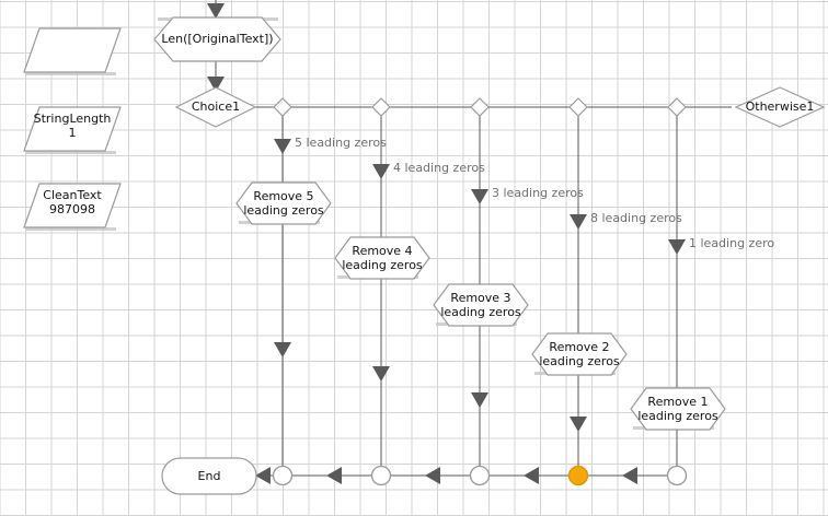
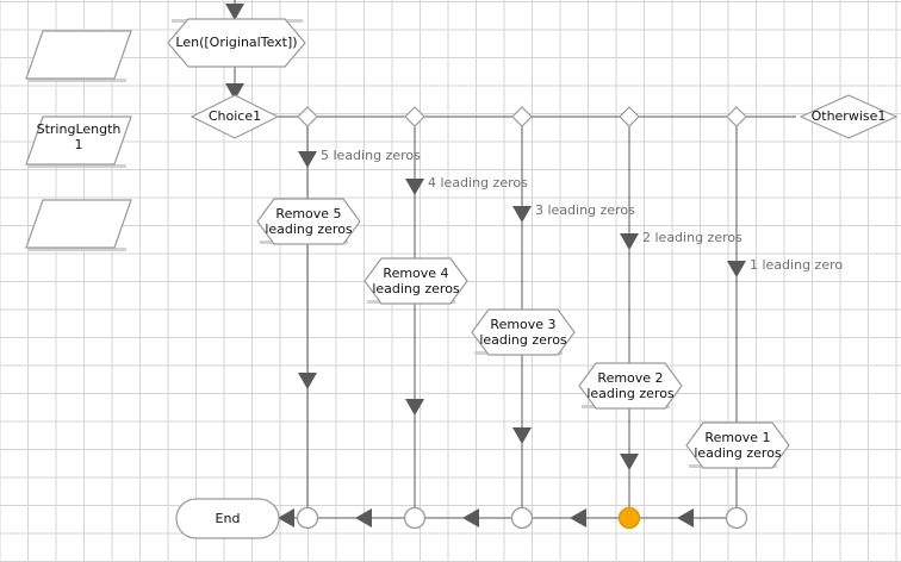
  StringLength
  1
- CleanText
- 987098
  Len([OriginalText])
  Choice1
  Otherwise1
  End
  Remove 5
  leading zeros
  Remove 4
  leading zeros
  Remove 3
  leading zeros
  Remove 2
  leading zeros
  Remove 1
  leading zeros
  5 leading zeros
  4 leading zeros
  3 leading zeros
- 8 leading zeros
+ 2 leading zeros
  1 leading zero
